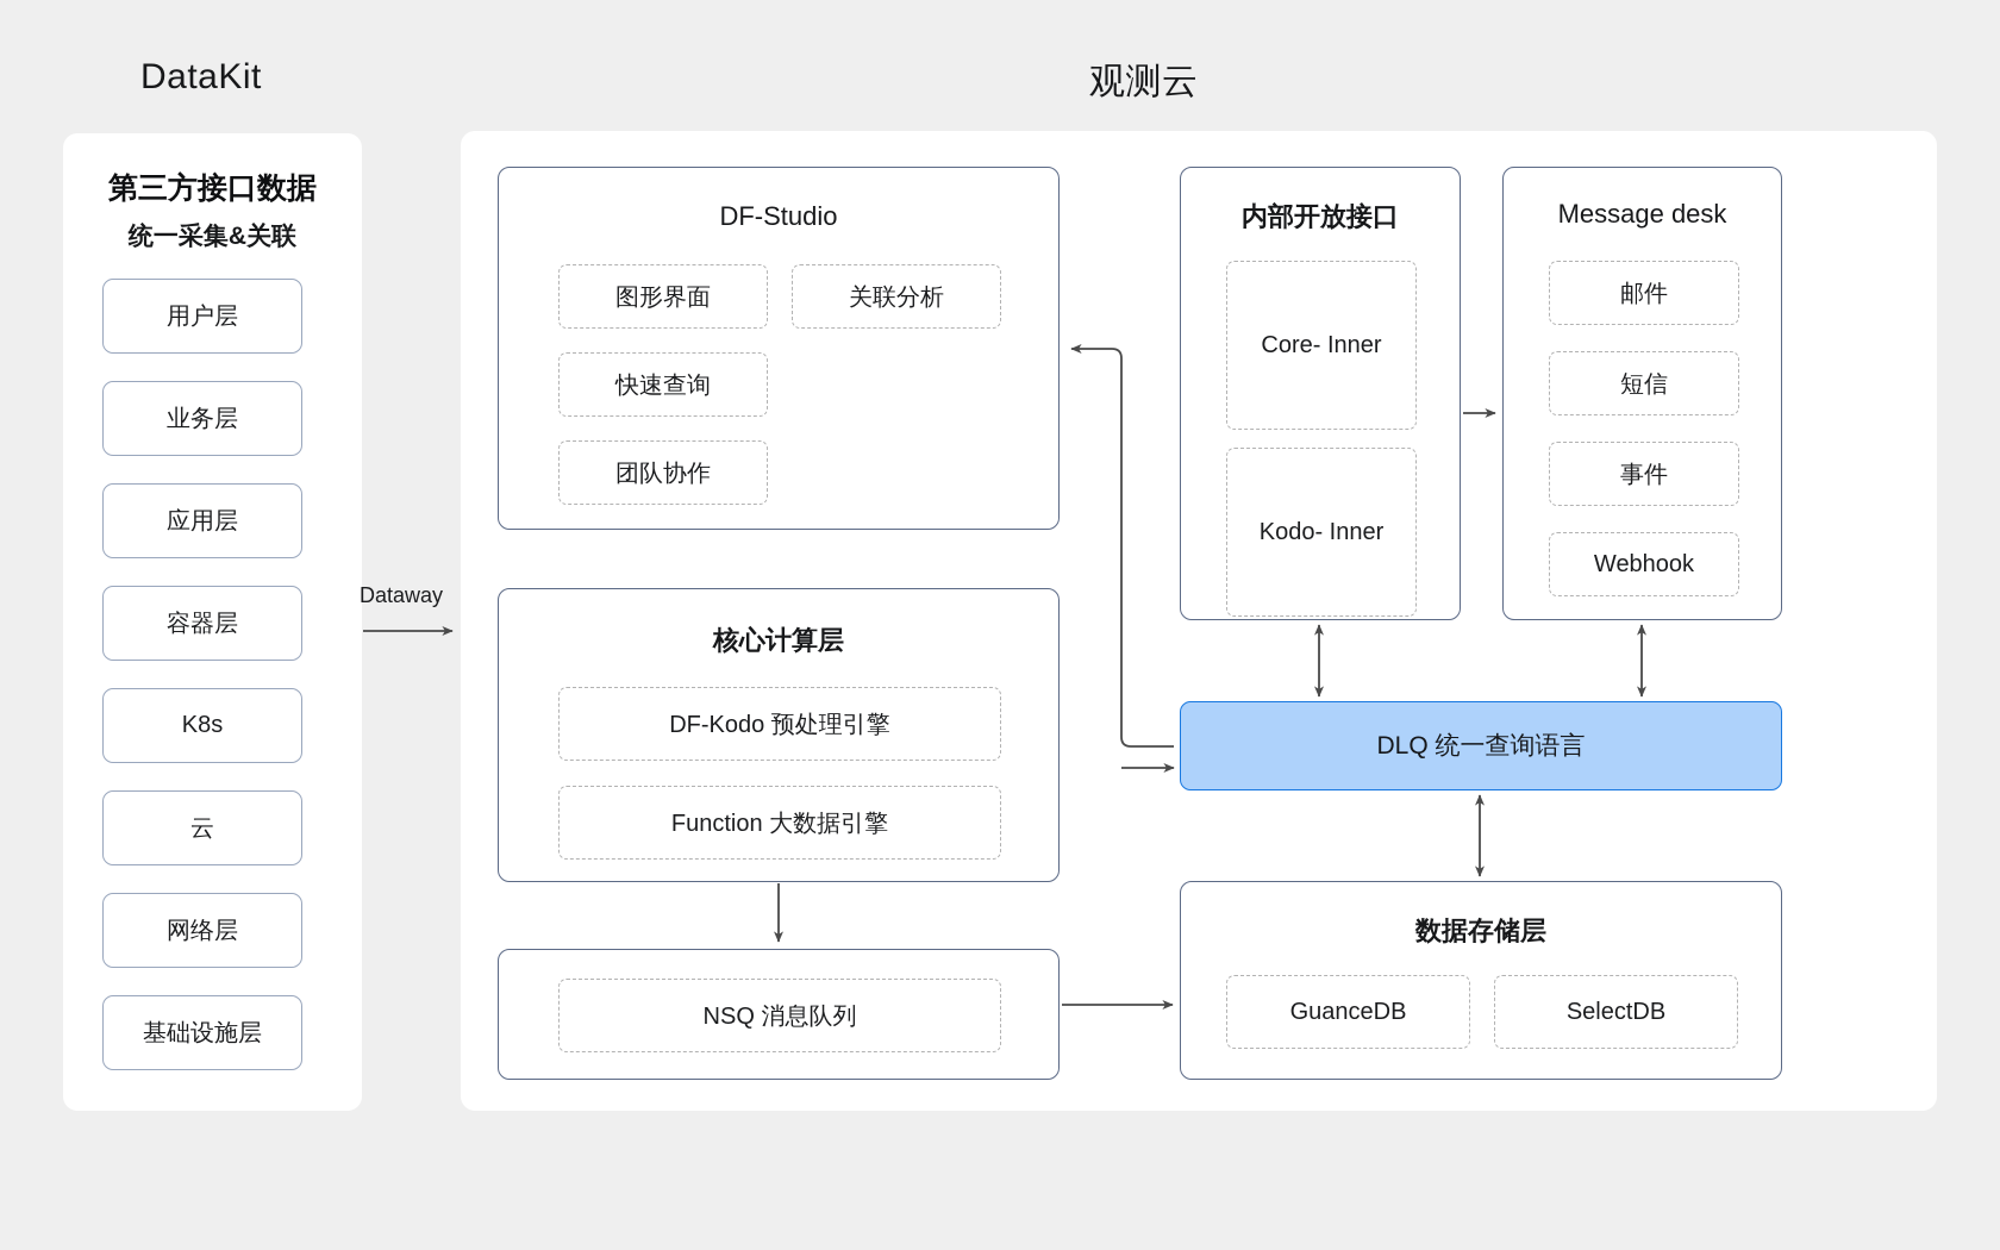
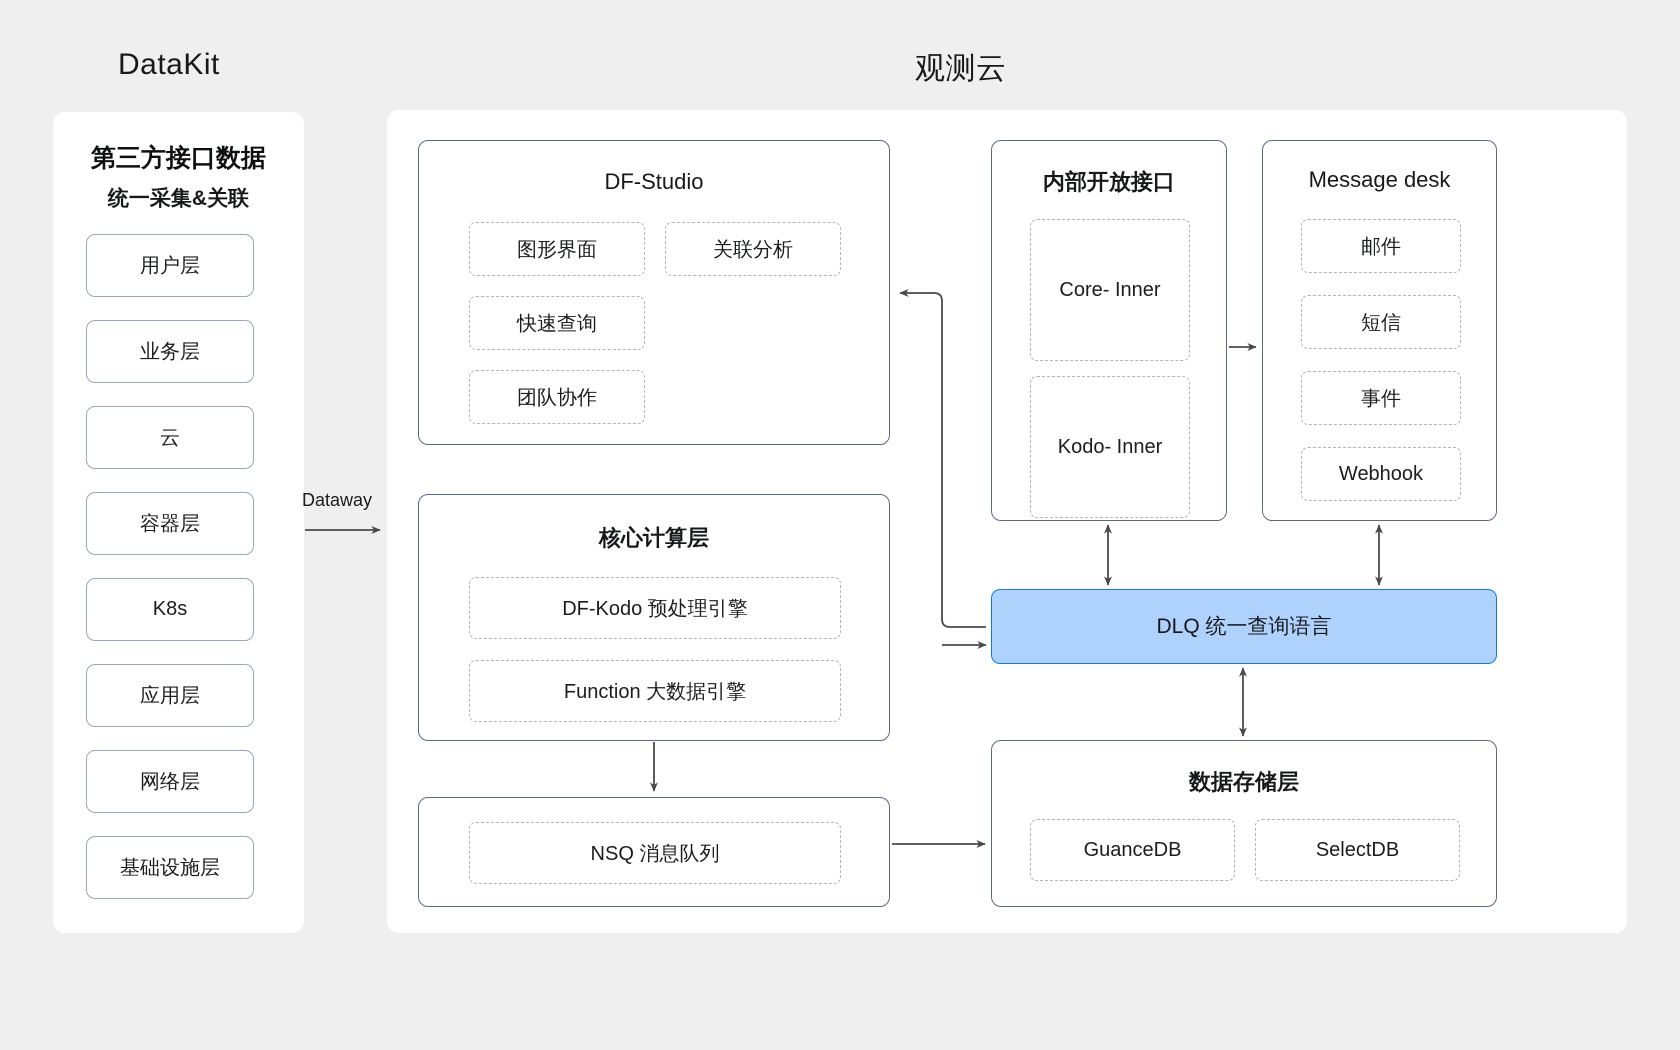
  DataKit
  观测云
  第三方接口数据
  统一采集&关联
  用户层
  业务层
- 应用层
+ 云
  容器层
  K8s
- 云
+ 应用层
  网络层
  基础设施层
  DF-Studio
  图形界面
  关联分析
  快速查询
  团队协作
  核心计算层
  DF-Kodo 预处理引擎
  Function 大数据引擎
  NSQ 消息队列
  内部开放接口
  Core- Inner
  Kodo- Inner
  Message desk
  邮件
  短信
  事件
  Webhook
  DLQ 统一查询语言
  数据存储层
  GuanceDB
  SelectDB
  Dataway
